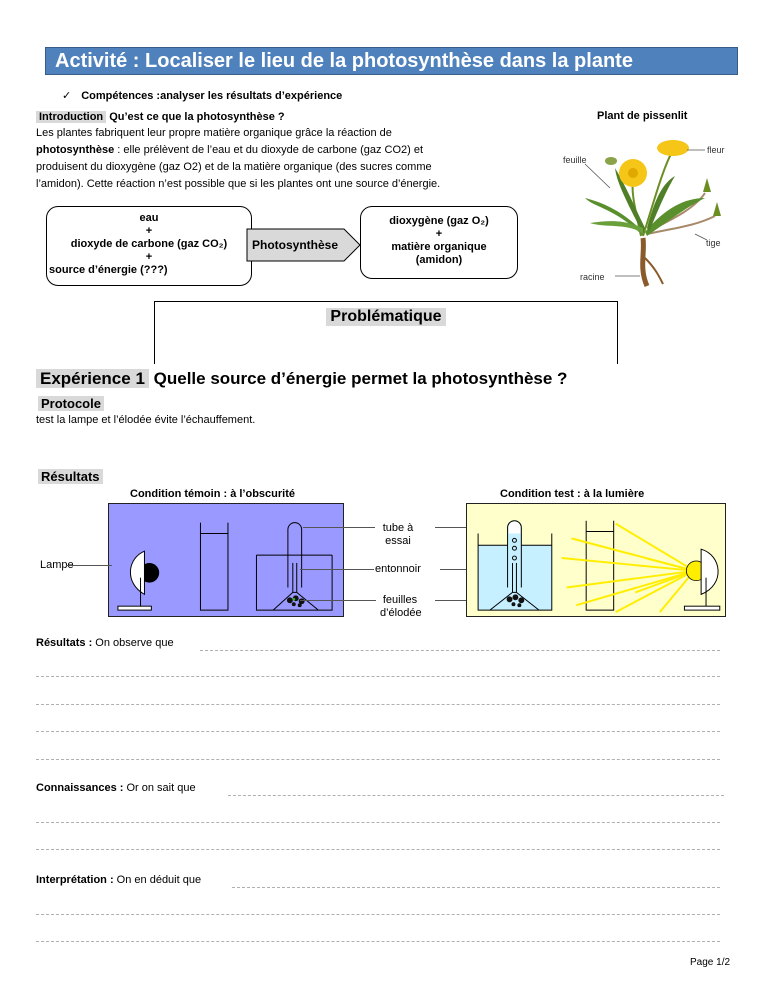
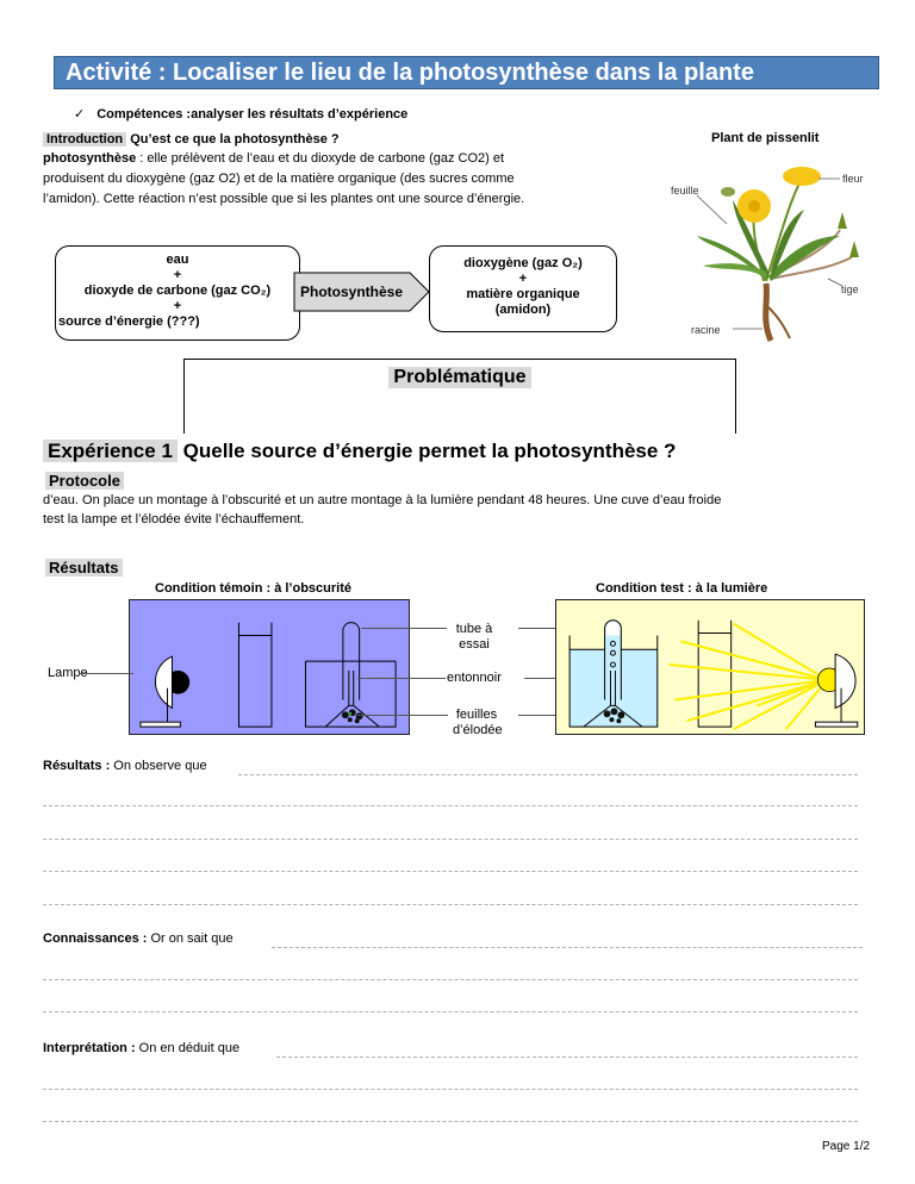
  Activité : Localiser le lieu de la photosynthèse dans la plante
  ✓ Compétences :analyser les résultats d’expérience
  Introduction Qu’est ce que la photosynthèse ?
- Les plantes fabriquent leur propre matière organique grâce la réaction de
  photosynthèse : elle prélèvent de l’eau et du dioxyde de carbone (gaz CO2) et
  produisent du dioxygène (gaz O2) et de la matière organique (des sucres comme
  l’amidon). Cette réaction n’est possible que si les plantes ont une source d’énergie.
  eau
  +
  dioxyde de carbone (gaz CO₂)
  +
  source d’énergie (???)
  Photosynthèse
  dioxygène (gaz O₂)
  +
  matière organique
  (amidon)
  Plant de pissenlit
  fleur
  feuille
  tige
  racine
  Problématique
  Expérience 1 Quelle source d’énergie permet la photosynthèse ?
  Protocole
+ d’eau. On place un montage à l’obscurité et un autre montage à la lumière pendant 48 heures. Une cuve d’eau froide
  test la lampe et l’élodée évite l’échauffement.
  Résultats
  Condition témoin : à l’obscurité
  Condition test : à la lumière
  Lampe
  tube à
  essai
  entonnoir
  feuilles
  d’élodée
  Résultats : On observe que
  Connaissances : Or on sait que
  Interprétation : On en déduit que
  Page 1/2
